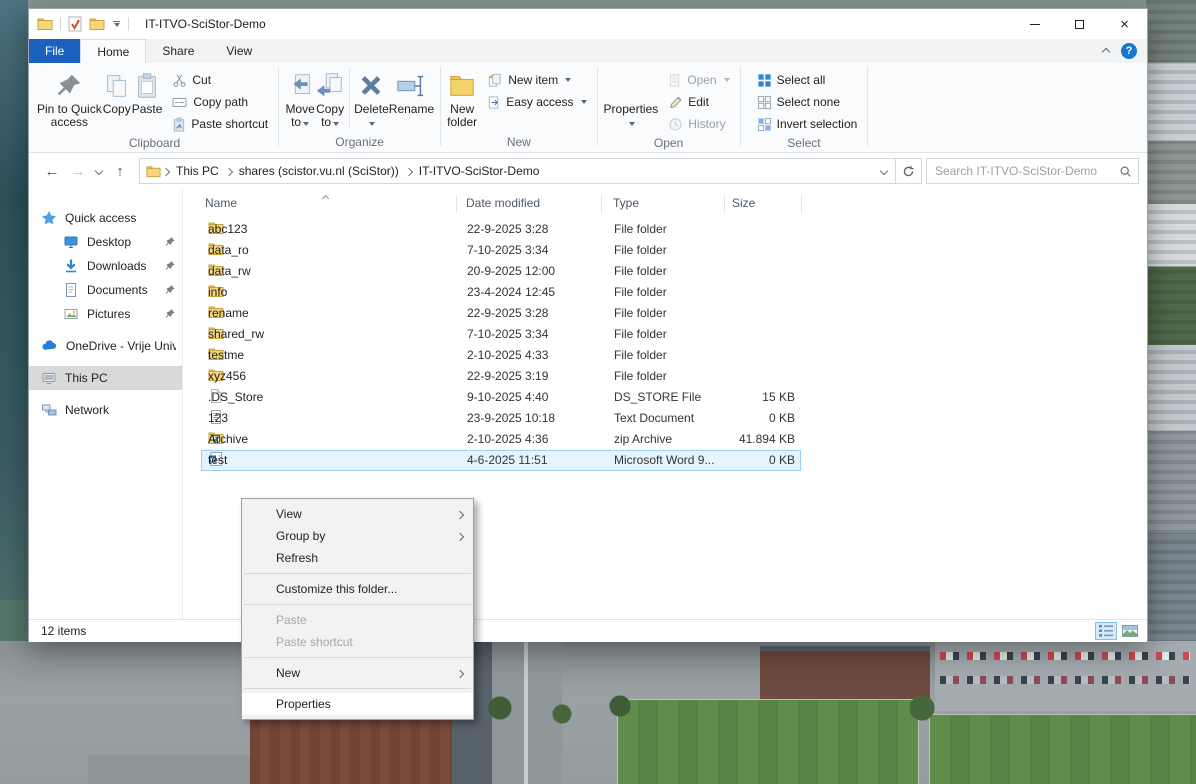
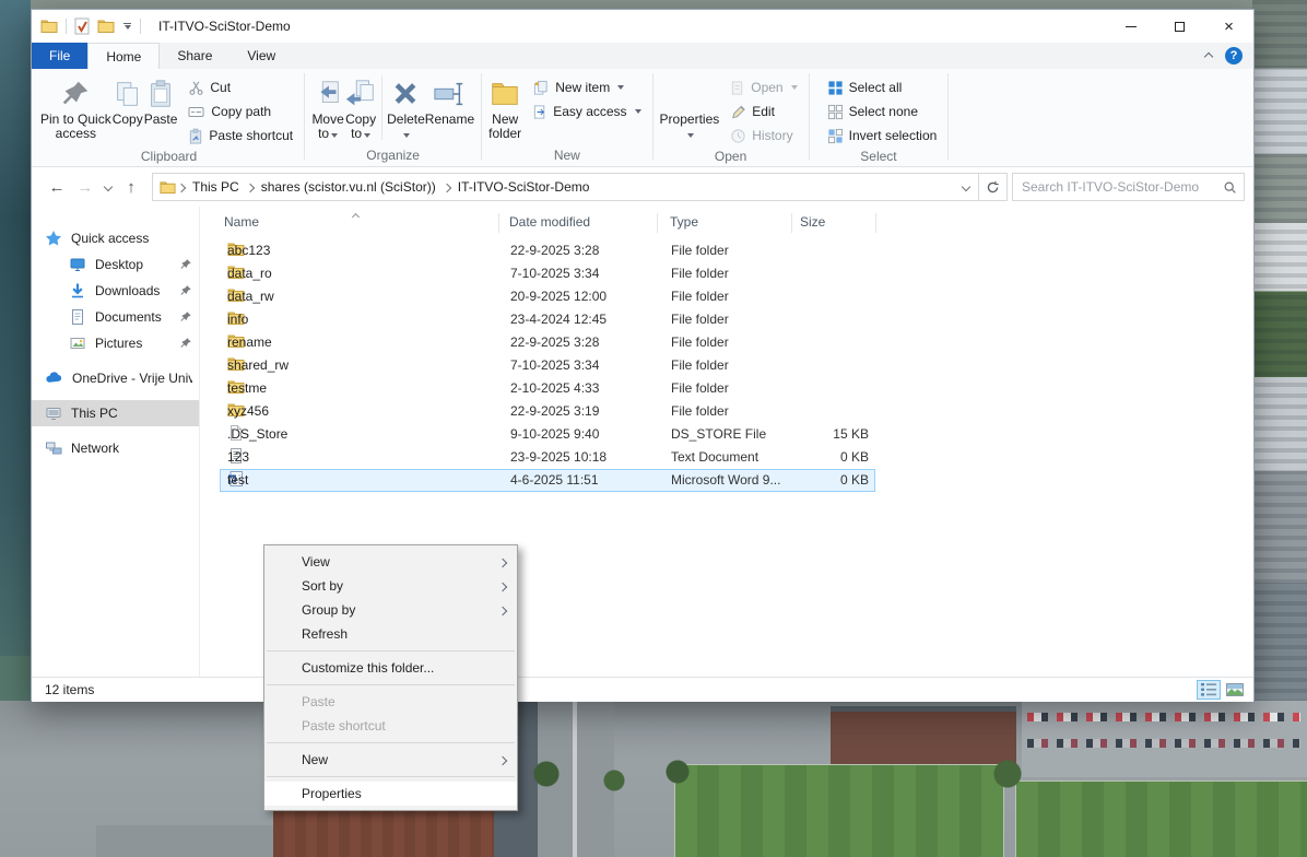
  IT-ITVO-SciStor-Demo
  ×
  File
  Home
  Share
  View
  ?
  Pin to Quick
  access
  Copy
  Paste
  Cut
  Copy path
  Paste shortcut
  Clipboard
  Move
  to
  Copy
  to
  Delete
  Rename
  Organize
  New
  folder
  New item
  Easy access
  New
  Properties
  Open
  Edit
  History
  Open
  Select all
  Select none
  Invert selection
  Select
  ←
  →
  ↑
  This PC
  shares (scistor.vu.nl (SciStor))
  IT-ITVO-SciStor-Demo
  Search IT-ITVO-SciStor-Demo
  Quick access
  Desktop
  Downloads
  Documents
  Pictures
  OneDrive - Vrije Univ
  This PC
  Network
  Name
  Date modified
  Type
  Size
  abc123
  22-9-2025 3:28
  File folder
  data_ro
  7-10-2025 3:34
  File folder
  data_rw
  20-9-2025 12:00
  File folder
  info
  23-4-2024 12:45
  File folder
  rename
  22-9-2025 3:28
  File folder
  shared_rw
  7-10-2025 3:34
  File folder
  testme
  2-10-2025 4:33
  File folder
  xyz456
  22-9-2025 3:19
  File folder
  .DS_Store
- 9-10-2025 4:40
+ 9-10-2025 9:40
  DS_STORE File
  15 KB
  123
  23-9-2025 10:18
  Text Document
  0 KB
- Archive
- 2-10-2025 4:36
- zip Archive
- 41.894 KB
  test
  4-6-2025 11:51
  Microsoft Word 9...
  0 KB
  12 items
  View
+ Sort by
  Group by
  Refresh
  Customize this folder...
  Paste
  Paste shortcut
  New
  Properties
